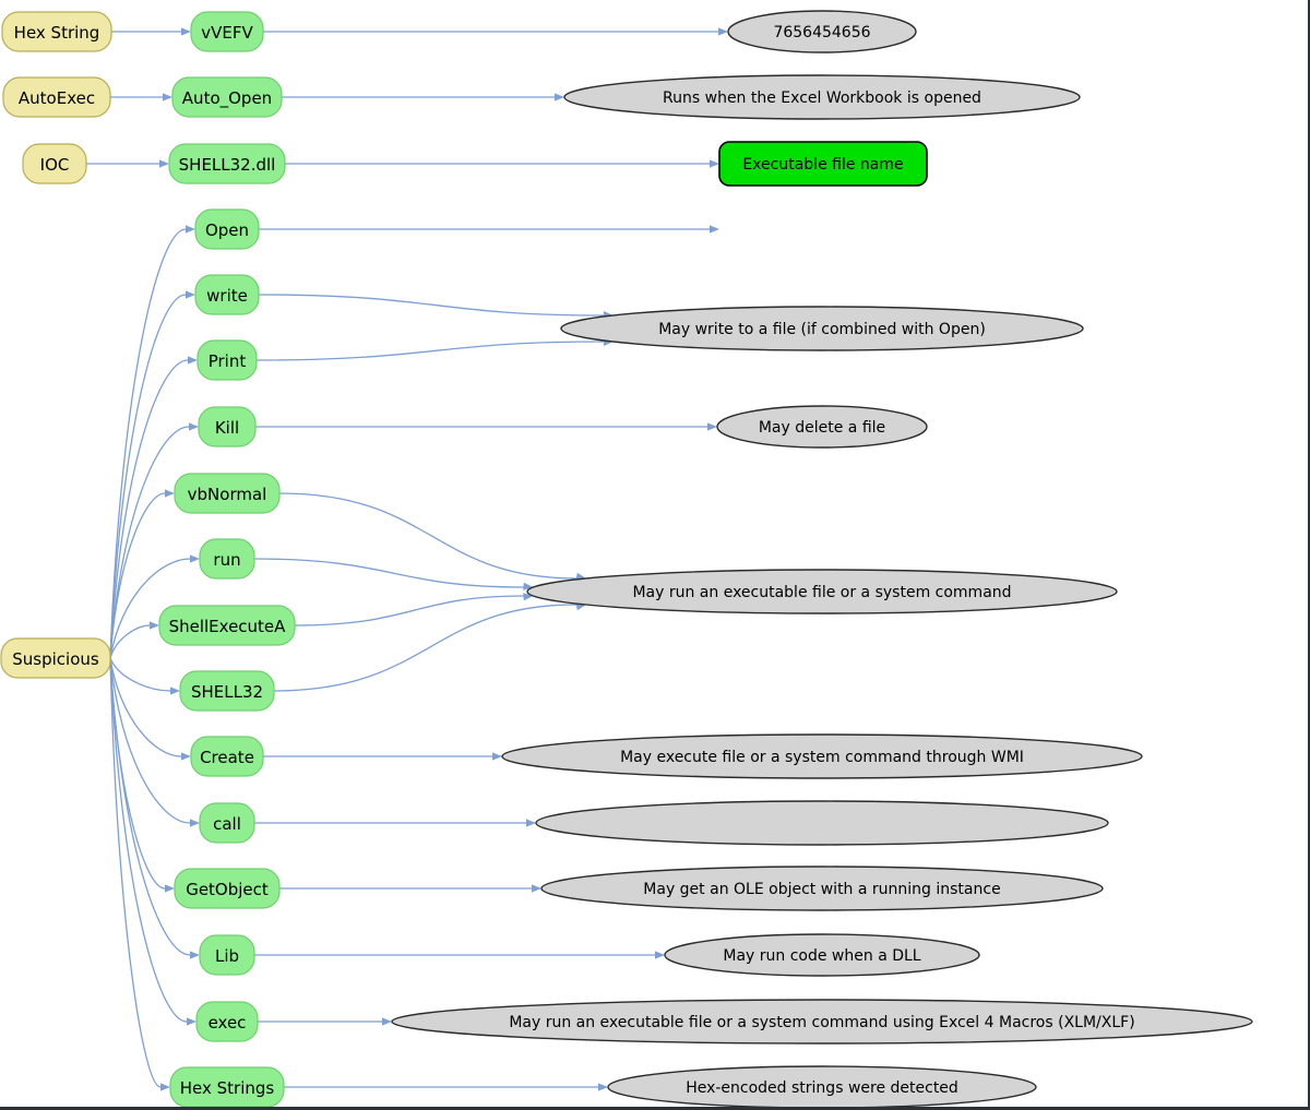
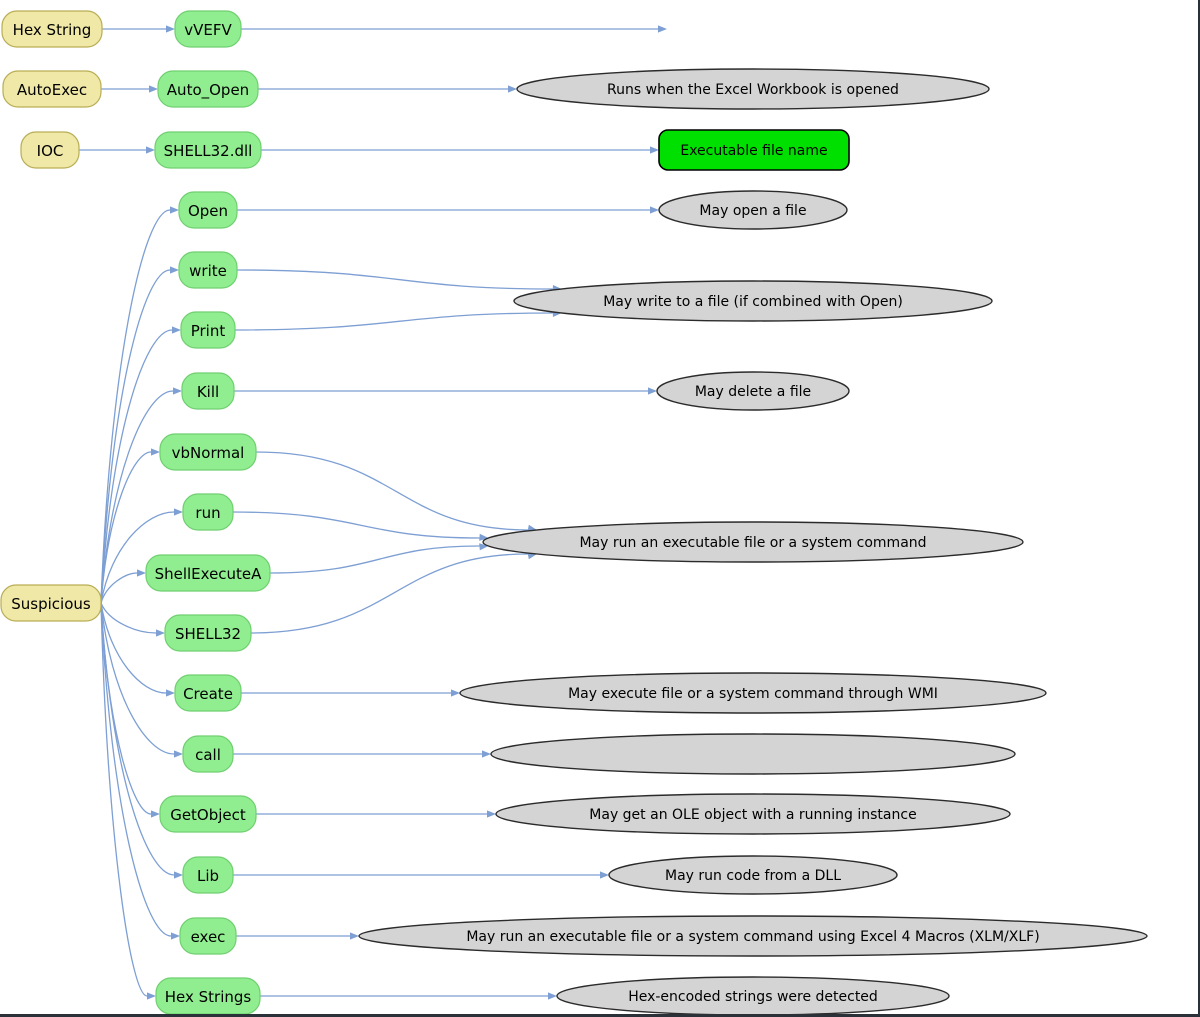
  Hex String
  AutoExec
  IOC
  Suspicious
  vVEFV
  Auto_Open
  SHELL32.dll
  Open
  write
  Print
  Kill
  vbNormal
  run
  ShellExecuteA
  SHELL32
  Create
  call
  GetObject
  Lib
  exec
  Hex Strings
- 7656454656
  Runs when the Excel Workbook is opened
  Executable file name
+ May open a file
  May write to a file (if combined with Open)
  May delete a file
  May run an executable file or a system command
  May execute file or a system command through WMI
  May get an OLE object with a running instance
- May run code when a DLL
+ May run code from a DLL
  May run an executable file or a system command using Excel 4 Macros (XLM/XLF)
  Hex-encoded strings were detected
